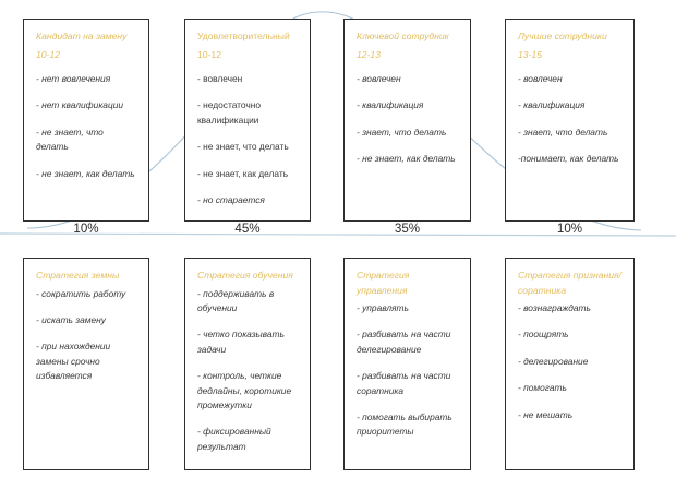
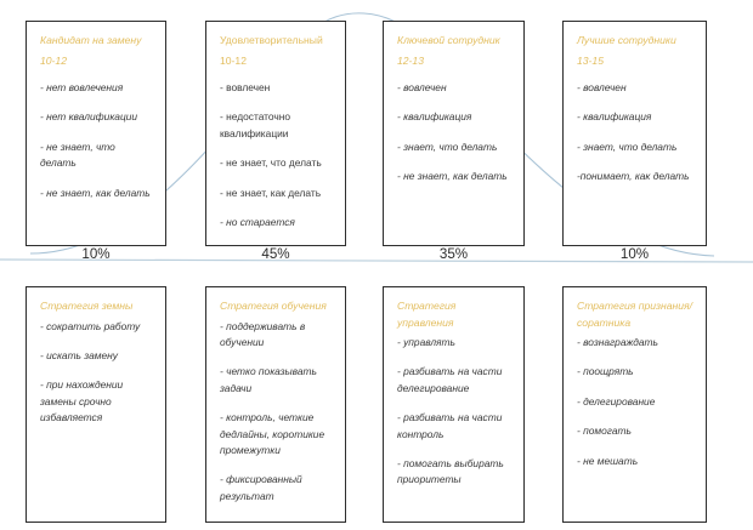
  Кандидат на замену
  10-12
  - нет вовлечения
  - нет квалификации
  - не знает, что делать
  - не знает, как делать
  Удовлетворительный
  10-12
  - вовлечен
  - недостаточно квалификации
  - не знает, что делать
  - не знает, как делать
  - но старается
  Ключевой сотрудник
  12-13
  - вовлечен
  - квалификация
  - знает, что делать
  - не знает, как делать
  Лучшие сотрудники
  13-15
  - вовлечен
  - квалификация
  - знает, что делать
  -понимает, как делать
  10%
  45%
  35%
  10%
  Стратегия земны
  - сократить работу
  - искать замену
  - при нахождении замены срочно избавляется
  Стратегия обучения
  - поддерживать в обучении
  - четко показывать задачи
  - контроль, четкие дедлайны, коротикие промежутки
  - фиксированный результат
  Стратегия управления
  - управлять
  - разбивать на части делегирование
- - разбивать на части соратника
+ - разбивать на части контроль
  - помогать выбирать приоритеты
  Стратегия признания/ соратника
  - вознаграждать
  - поощрять
  - делегирование
  - помогать
  - не мешать
